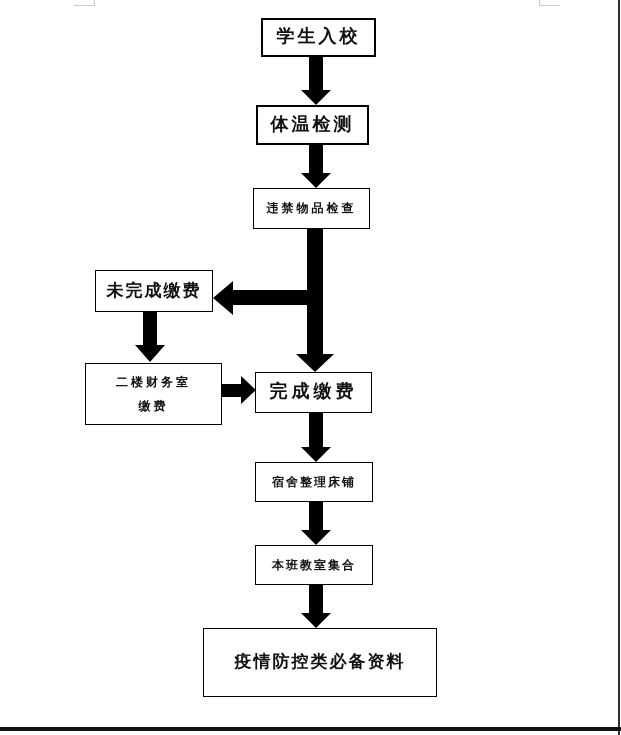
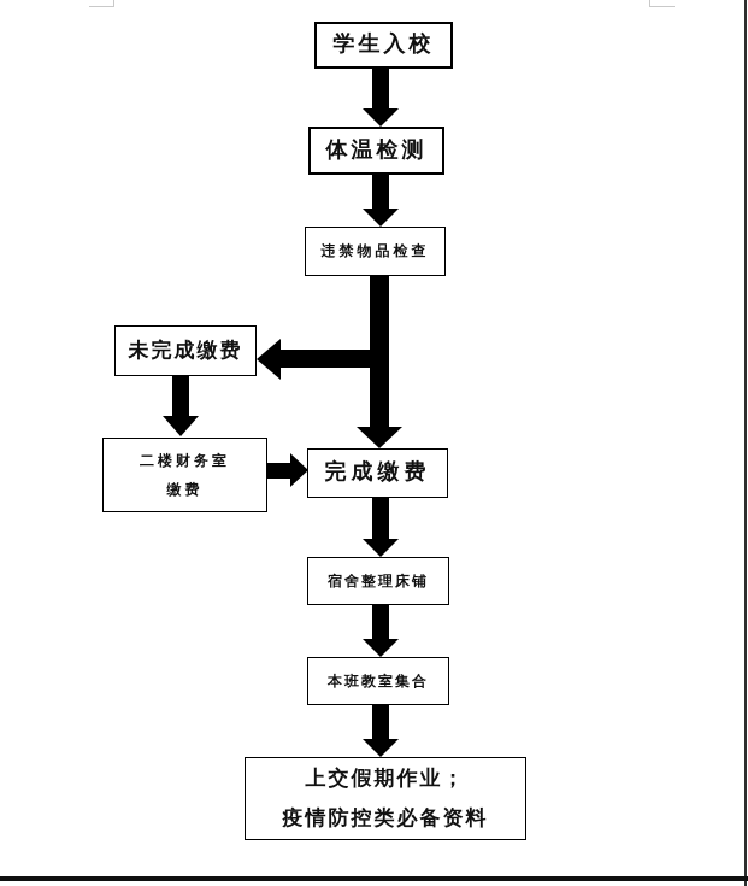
  学生入校
  体温检测
  违禁物品检查
  未完成缴费
  二楼财务室
  缴费
  完成缴费
  宿舍整理床铺
  本班教室集合
+ 上交假期作业；
  疫情防控类必备资料
